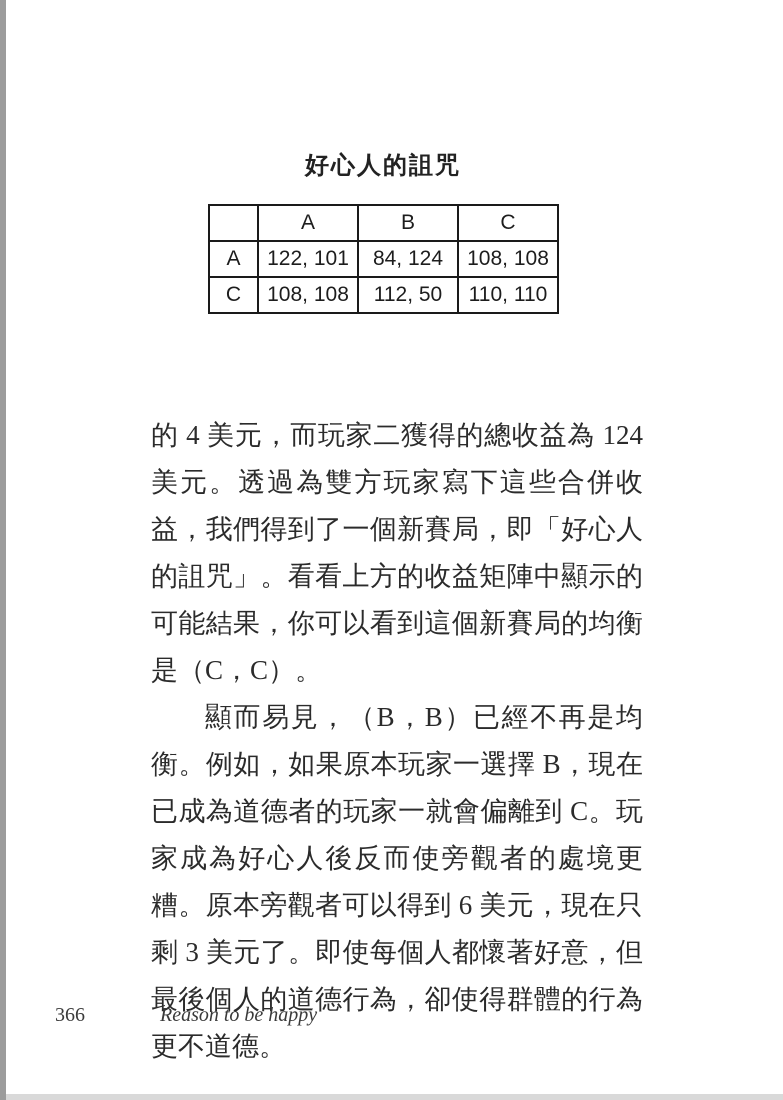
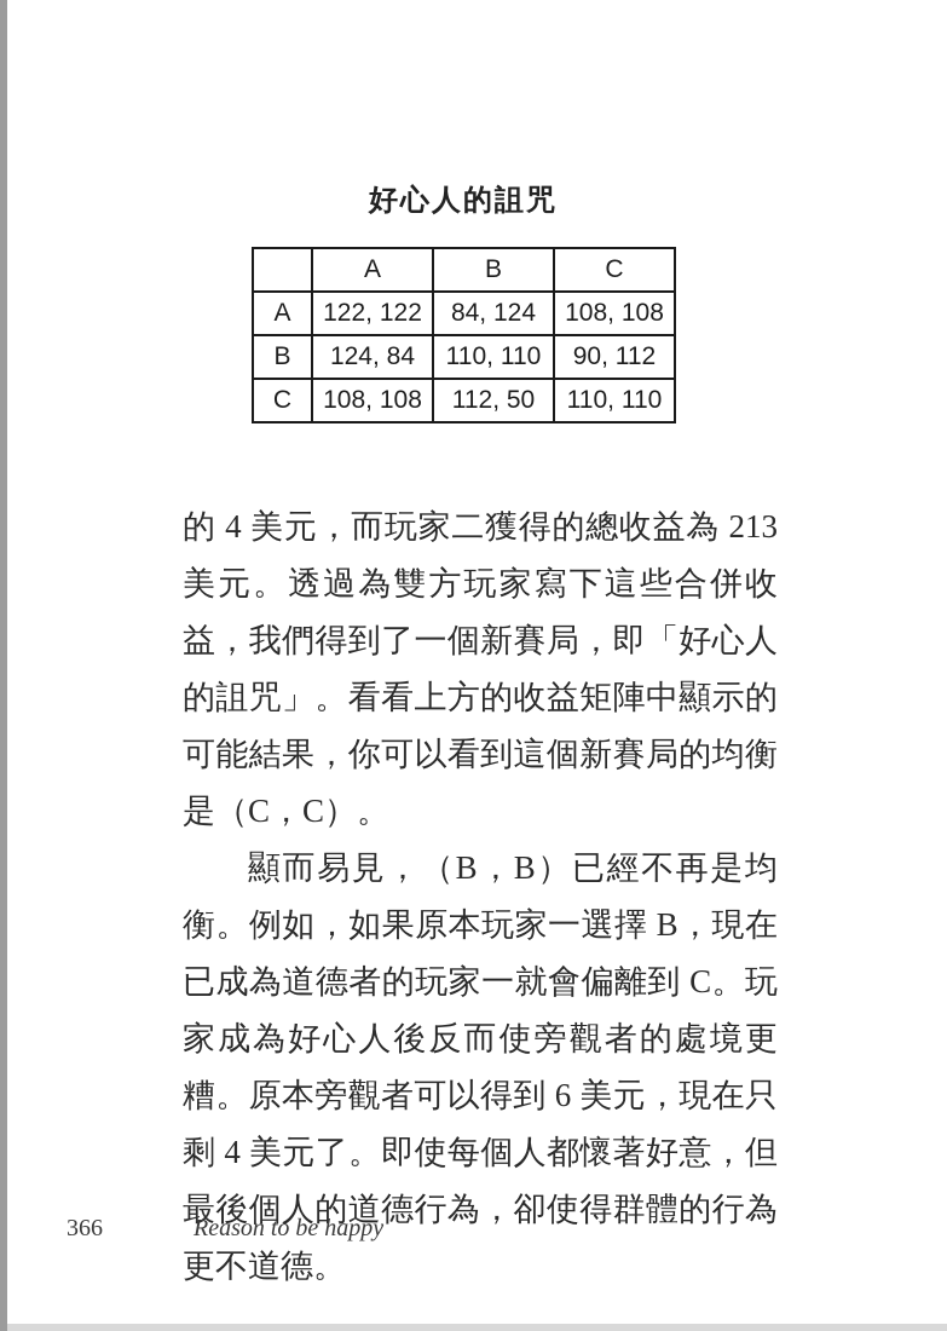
  好心人的詛咒
  	A	B	C
- A	122, 101	84, 124	108, 108
+ A	122, 122	84, 124	108, 108
+ B	124, 84	110, 110	90, 112
  C	108, 108	112, 50	110, 110
- 的 4 美元，而玩家二獲得的總收益為 124 美元。透過為雙方玩家寫下這些合併收益，我們得到了一個新賽局，即「好心人的詛咒」。看看上方的收益矩陣中顯示的可能結果，你可以看到這個新賽局的均衡是（C，C）。
+ 的 4 美元，而玩家二獲得的總收益為 213 美元。透過為雙方玩家寫下這些合併收益，我們得到了一個新賽局，即「好心人的詛咒」。看看上方的收益矩陣中顯示的可能結果，你可以看到這個新賽局的均衡是（C，C）。
- 顯而易見，（B，B）已經不再是均衡。例如，如果原本玩家一選擇 B，現在已成為道德者的玩家一就會偏離到 C。玩家成為好心人後反而使旁觀者的處境更糟。原本旁觀者可以得到 6 美元，現在只剩 3 美元了。即使每個人都懷著好意，但最後個人的道德行為，卻使得群體的行為更不道德。
+ 顯而易見，（B，B）已經不再是均衡。例如，如果原本玩家一選擇 B，現在已成為道德者的玩家一就會偏離到 C。玩家成為好心人後反而使旁觀者的處境更糟。原本旁觀者可以得到 6 美元，現在只剩 4 美元了。即使每個人都懷著好意，但最後個人的道德行為，卻使得群體的行為更不道德。
  366
  Reason to be happy
